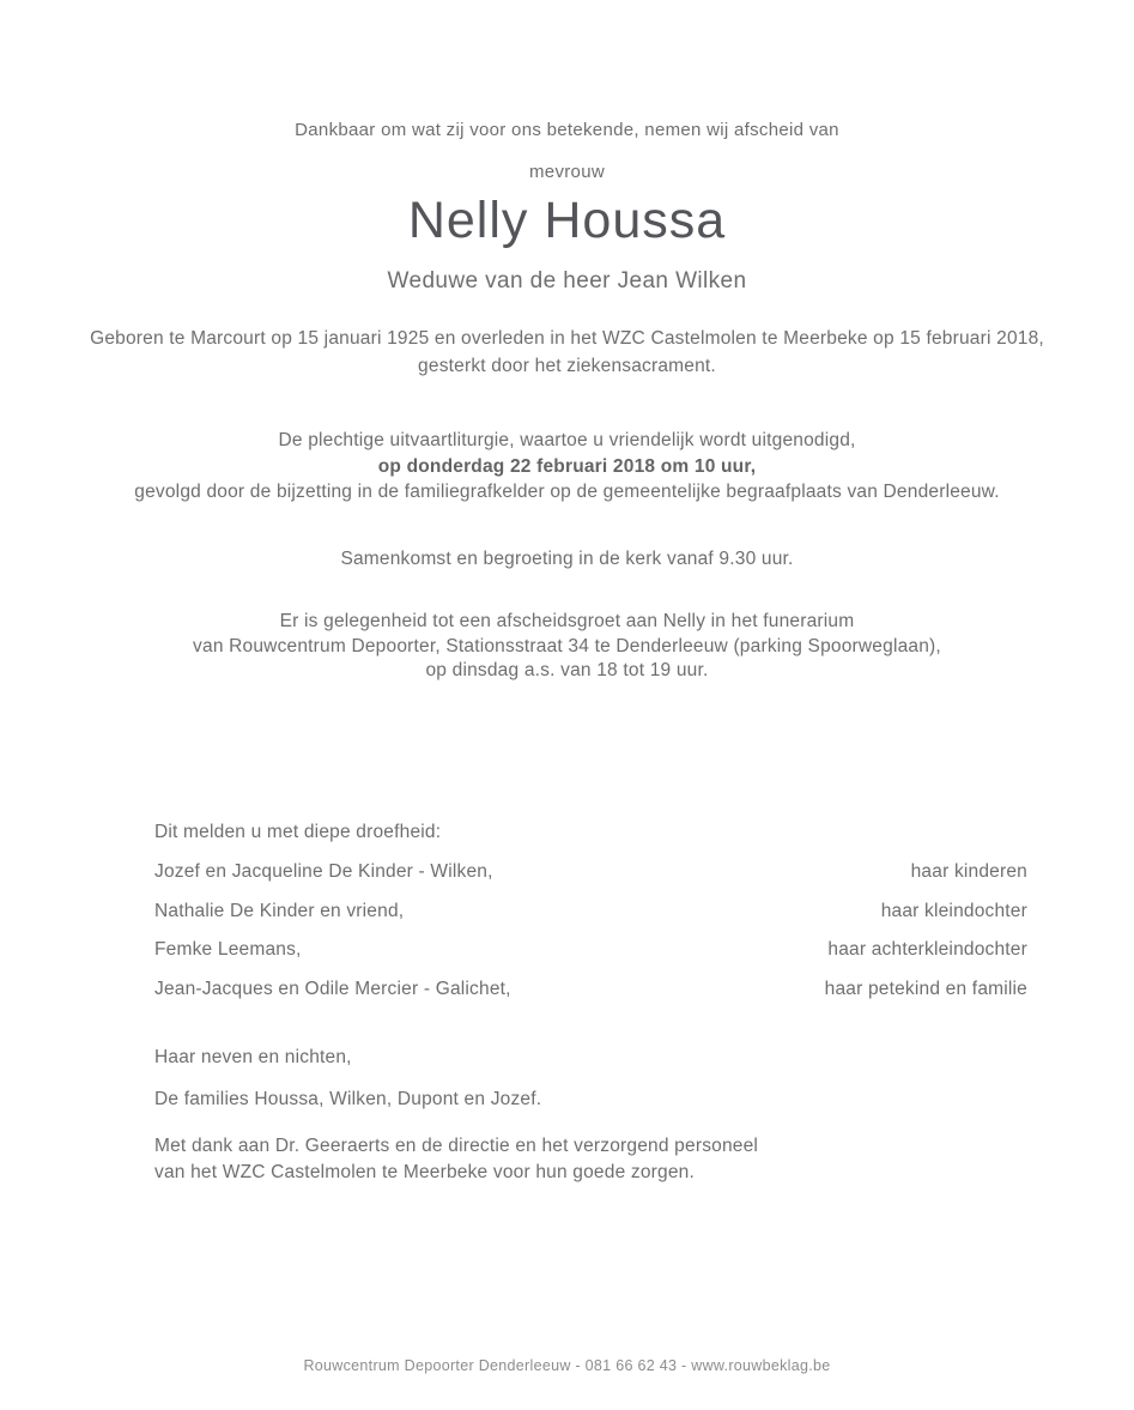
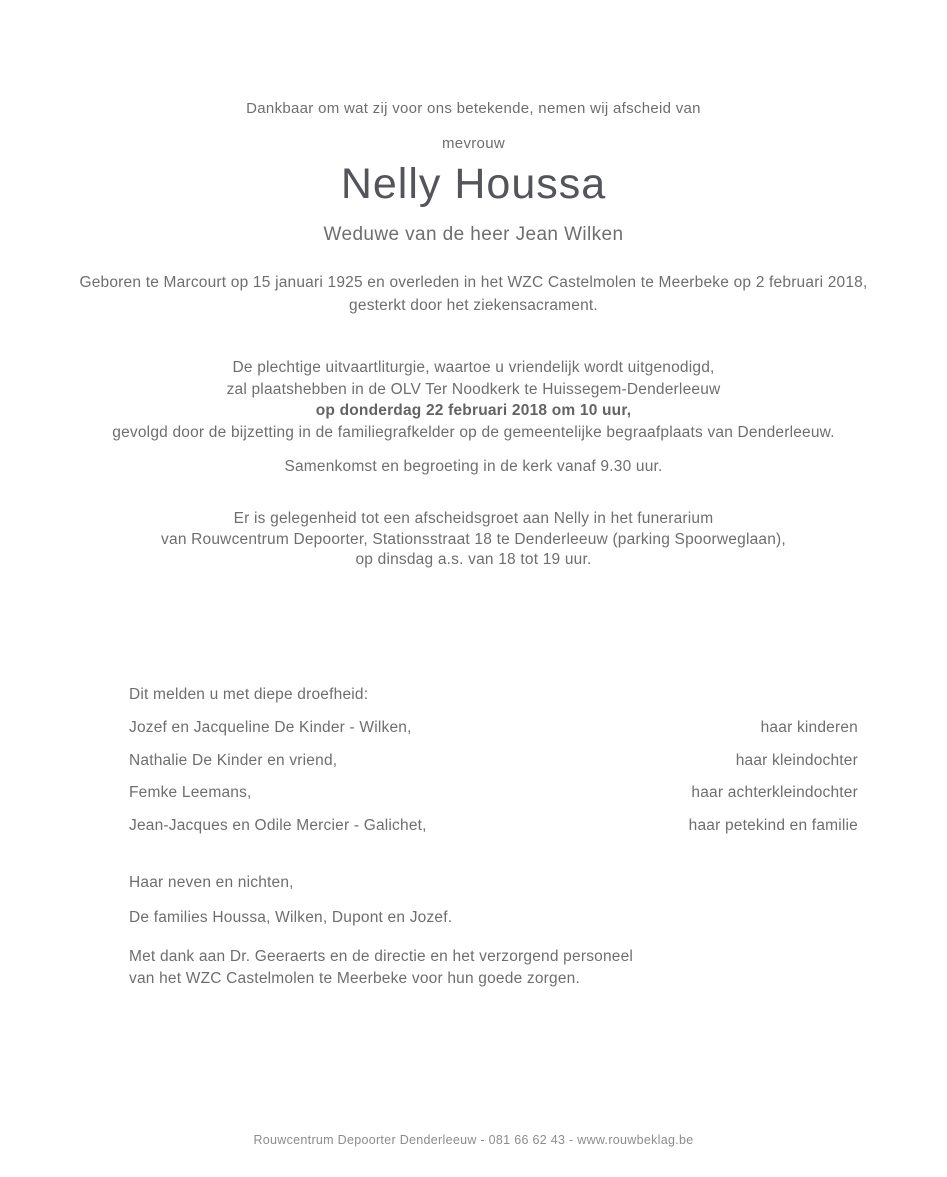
  Dankbaar om wat zij voor ons betekende, nemen wij afscheid van
  mevrouw
  Nelly Houssa
  Weduwe van de heer Jean Wilken
- Geboren te Marcourt op 15 januari 1925 en overleden in het WZC Castelmolen te Meerbeke op 15 februari 2018,
+ Geboren te Marcourt op 15 januari 1925 en overleden in het WZC Castelmolen te Meerbeke op 2 februari 2018,
  gesterkt door het ziekensacrament.
  De plechtige uitvaartliturgie, waartoe u vriendelijk wordt uitgenodigd,
+ zal plaatshebben in de OLV Ter Noodkerk te Huissegem-Denderleeuw
  op donderdag 22 februari 2018 om 10 uur,
  gevolgd door de bijzetting in de familiegrafkelder op de gemeentelijke begraafplaats van Denderleeuw.
  Samenkomst en begroeting in de kerk vanaf 9.30 uur.
  Er is gelegenheid tot een afscheidsgroet aan Nelly in het funerarium
- van Rouwcentrum Depoorter, Stationsstraat 34 te Denderleeuw (parking Spoorweglaan),
+ van Rouwcentrum Depoorter, Stationsstraat 18 te Denderleeuw (parking Spoorweglaan),
  op dinsdag a.s. van 18 tot 19 uur.
  Dit melden u met diepe droefheid:
  Jozef en Jacqueline De Kinder - Wilken,
  haar kinderen
  Nathalie De Kinder en vriend,
  haar kleindochter
  Femke Leemans,
  haar achterkleindochter
  Jean-Jacques en Odile Mercier - Galichet,
  haar petekind en familie
  Haar neven en nichten,
  De families Houssa, Wilken, Dupont en Jozef.
  Met dank aan Dr. Geeraerts en de directie en het verzorgend personeel
  van het WZC Castelmolen te Meerbeke voor hun goede zorgen.
  Rouwcentrum Depoorter Denderleeuw - 081 66 62 43 - www.rouwbeklag.be
